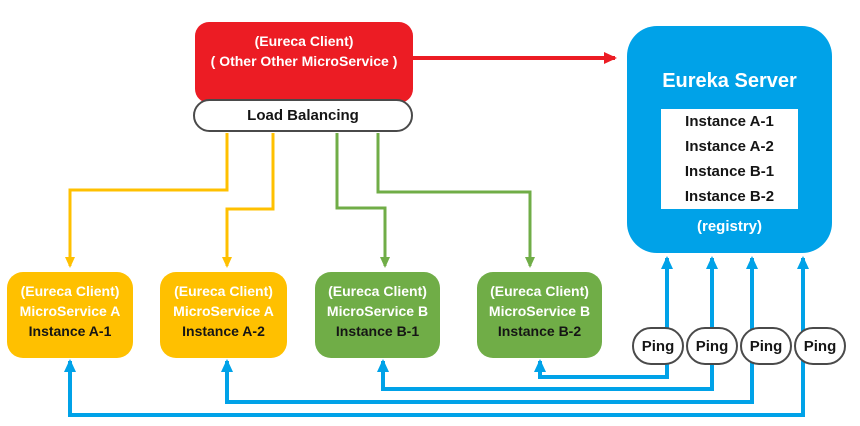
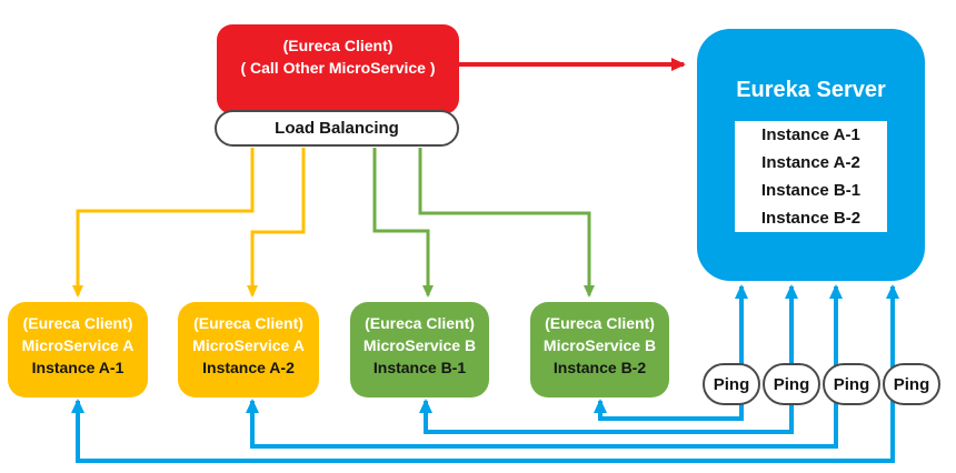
  (Eureca Client)
- ( Other Other MicroService )
+ ( Call Other MicroService )
  Load Balancing
  Eureka Server
  Instance A-1
  Instance A-2
  Instance B-1
  Instance B-2
- (registry)
  (Eureca Client)
  MicroService A
  Instance A-1
  (Eureca Client)
  MicroService A
  Instance A-2
  (Eureca Client)
  MicroService B
  Instance B-1
  (Eureca Client)
  MicroService B
  Instance B-2
  Ping
  Ping
  Ping
  Ping
